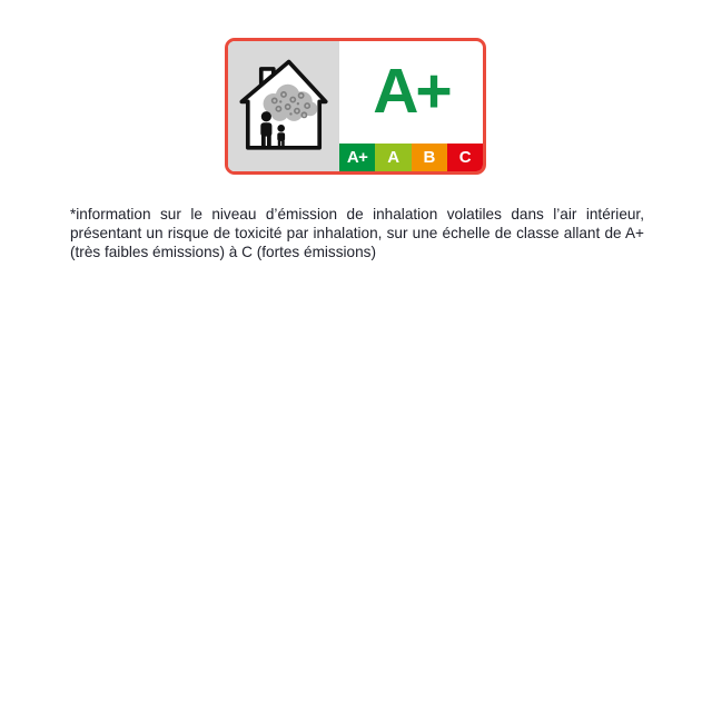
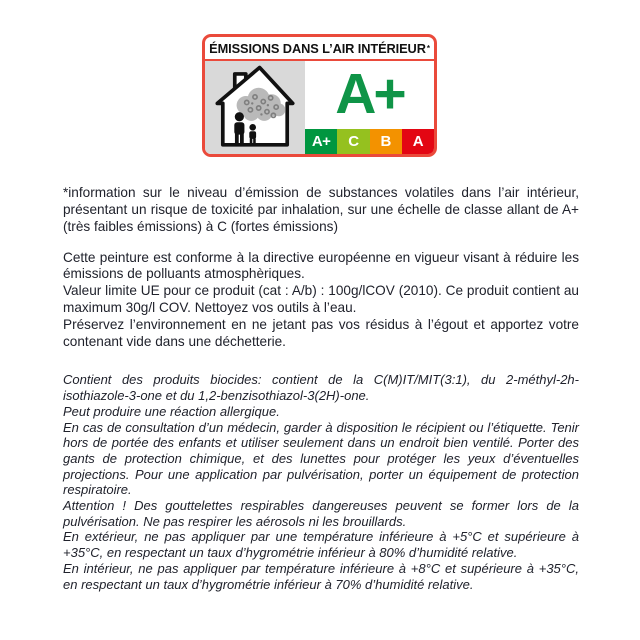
+ ÉMISSIONS DANS L’AIR INTÉRIEUR
+ *
  A+
  A+
- A
+ C
  B
- C
+ A
- *information sur le niveau d’émission de inhalation volatiles dans l’air intérieur, présentant un risque de toxicité par inhalation, sur une échelle de classe allant de A+ (très faibles émissions) à C (fortes émissions)
+ *information sur le niveau d’émission de substances volatiles dans l’air intérieur, présentant un risque de toxicité par inhalation, sur une échelle de classe allant de A+ (très faibles émissions) à C (fortes émissions)
+ Cette peinture est conforme à la directive européenne en vigueur visant à réduire les émissions de polluants atmosphèriques.
+ Valeur limite UE pour ce produit (cat : A/b) : 100g/lCOV (2010). Ce produit contient au maximum 30g/l COV. Nettoyez vos outils à l’eau.
+ Préservez l’environnement en ne jetant pas vos résidus à l’égout et apportez votre contenant vide dans une déchetterie.
+ Contient des produits biocides: contient de la C(M)IT/MIT(3:1), du 2-méthyl-2h-isothiazole-3-one et du 1,2-benzisothiazol-3(2H)-one.
+ Peut produire une réaction allergique.
+ En cas de consultation d’un médecin, garder à disposition le récipient ou l’étiquette. Tenir hors de portée des enfants et utiliser seulement dans un endroit bien ventilé. Porter des gants de protection chimique, et des lunettes pour protéger les yeux d’éventuelles projections. Pour une application par pulvérisation, porter un équipement de protection respiratoire.
+ Attention ! Des gouttelettes respirables dangereuses peuvent se former lors de la pulvérisation. Ne pas respirer les aérosols ni les brouillards.
+ En extérieur, ne pas appliquer par une température inférieure à +5°C et supérieure à +35°C, en respectant un taux d’hygrométrie inférieur à 80% d’humidité relative.
+ En intérieur, ne pas appliquer par température inférieure à +8°C et supérieure à +35°C, en respectant un taux d’hygrométrie inférieur à 70% d’humidité relative.
